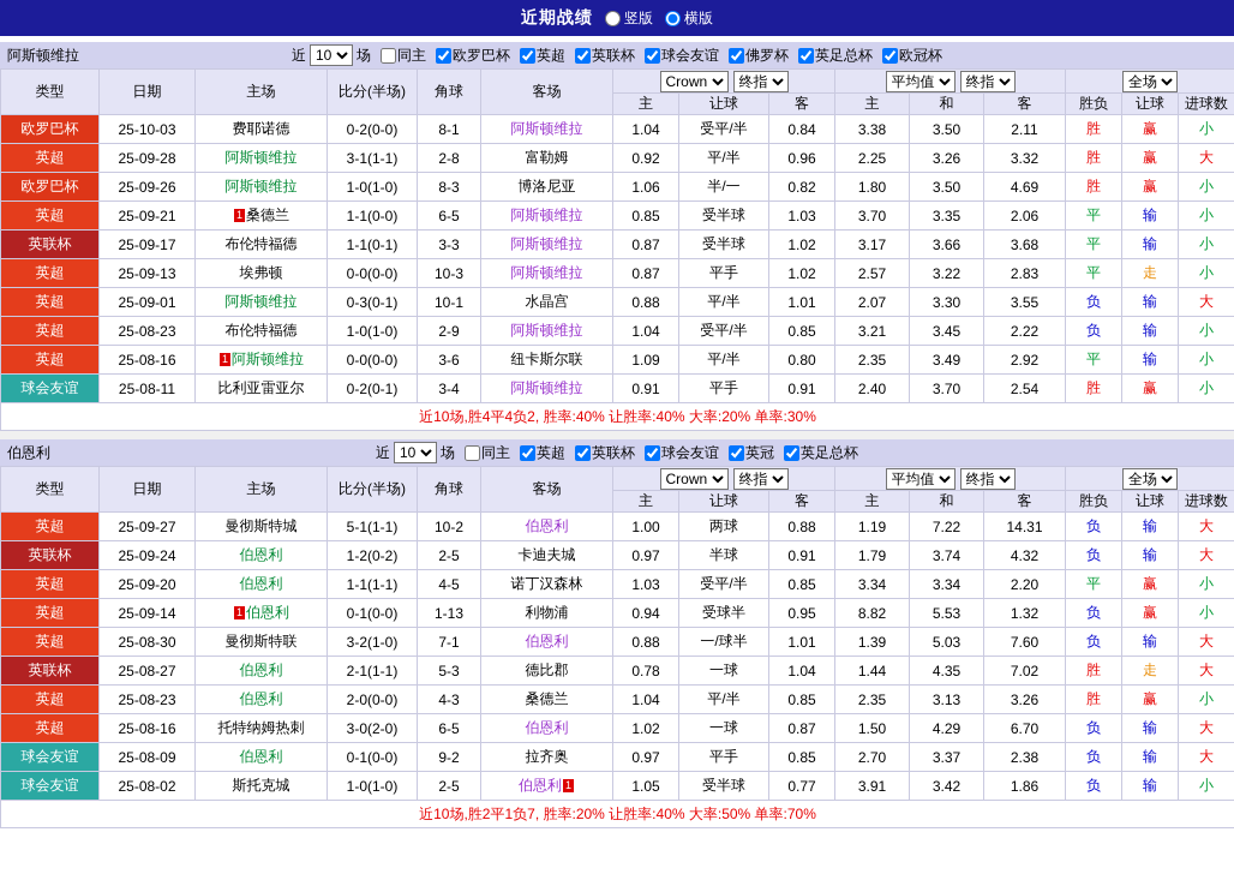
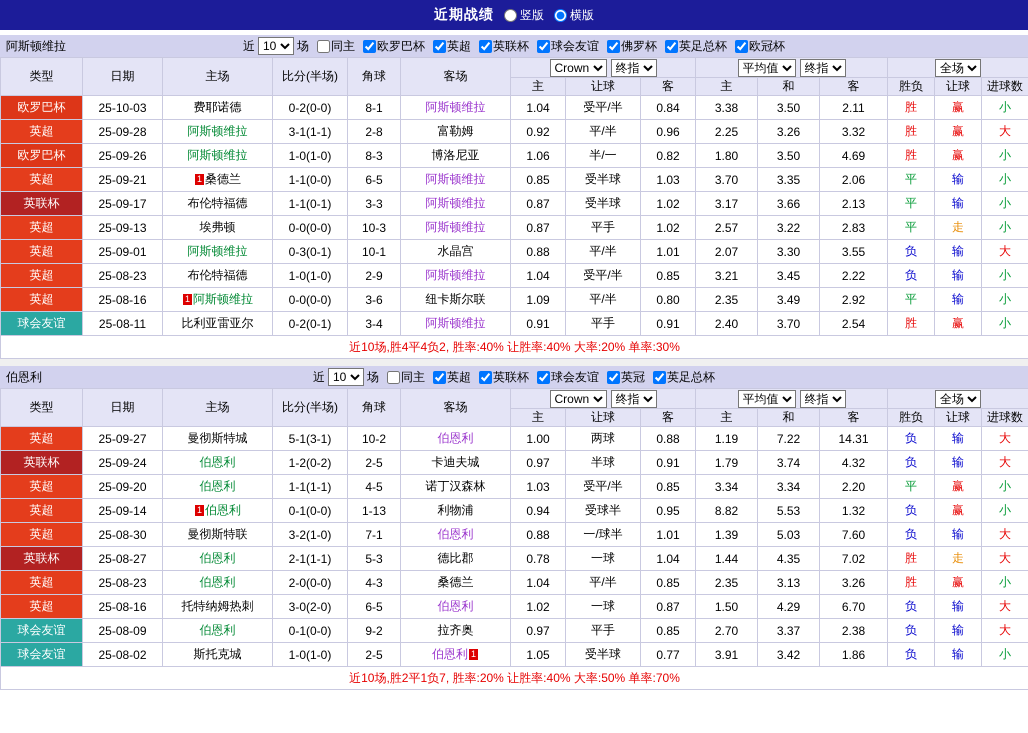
  近期战绩
  竖版
  横版
  阿斯顿维拉
  近
  10
  场
  同主
  欧罗巴杯
  英超
  英联杯
  球会友谊
  佛罗杯
  英足总杯
  欧冠杯
  类型	日期	主场	比分(半场)	角球	客场	Crown 终指	平均值 终指	全场
  主	让球	客	主	和	客	胜负	让球	进球数
  欧罗巴杯	25-10-03	费耶诺德	0-2(0-0)	8-1	阿斯顿维拉	1.04	受平/半	0.84	3.38	3.50	2.11	胜	赢	小
  英超	25-09-28	阿斯顿维拉	3-1(1-1)	2-8	富勒姆	0.92	平/半	0.96	2.25	3.26	3.32	胜	赢	大
  欧罗巴杯	25-09-26	阿斯顿维拉	1-0(1-0)	8-3	博洛尼亚	1.06	半/一	0.82	1.80	3.50	4.69	胜	赢	小
  英超	25-09-21	1 桑德兰	1-1(0-0)	6-5	阿斯顿维拉	0.85	受半球	1.03	3.70	3.35	2.06	平	输	小
- 英联杯	25-09-17	布伦特福德	1-1(0-1)	3-3	阿斯顿维拉	0.87	受半球	1.02	3.17	3.66	3.68	平	输	小
+ 英联杯	25-09-17	布伦特福德	1-1(0-1)	3-3	阿斯顿维拉	0.87	受半球	1.02	3.17	3.66	2.13	平	输	小
  英超	25-09-13	埃弗顿	0-0(0-0)	10-3	阿斯顿维拉	0.87	平手	1.02	2.57	3.22	2.83	平	走	小
  英超	25-09-01	阿斯顿维拉	0-3(0-1)	10-1	水晶宫	0.88	平/半	1.01	2.07	3.30	3.55	负	输	大
  英超	25-08-23	布伦特福德	1-0(1-0)	2-9	阿斯顿维拉	1.04	受平/半	0.85	3.21	3.45	2.22	负	输	小
  英超	25-08-16	1 阿斯顿维拉	0-0(0-0)	3-6	纽卡斯尔联	1.09	平/半	0.80	2.35	3.49	2.92	平	输	小
  球会友谊	25-08-11	比利亚雷亚尔	0-2(0-1)	3-4	阿斯顿维拉	0.91	平手	0.91	2.40	3.70	2.54	胜	赢	小
  近10场,胜4平4负2, 胜率:40% 让胜率:40% 大率:20% 单率:30%
  伯恩利
  近
  10
  场
  同主
  英超
  英联杯
  球会友谊
  英冠
  英足总杯
  类型	日期	主场	比分(半场)	角球	客场	Crown 终指	平均值 终指	全场
  主	让球	客	主	和	客	胜负	让球	进球数
- 英超	25-09-27	曼彻斯特城	5-1(1-1)	10-2	伯恩利	1.00	两球	0.88	1.19	7.22	14.31	负	输	大
+ 英超	25-09-27	曼彻斯特城	5-1(3-1)	10-2	伯恩利	1.00	两球	0.88	1.19	7.22	14.31	负	输	大
  英联杯	25-09-24	伯恩利	1-2(0-2)	2-5	卡迪夫城	0.97	半球	0.91	1.79	3.74	4.32	负	输	大
  英超	25-09-20	伯恩利	1-1(1-1)	4-5	诺丁汉森林	1.03	受平/半	0.85	3.34	3.34	2.20	平	赢	小
  英超	25-09-14	1 伯恩利	0-1(0-0)	1-13	利物浦	0.94	受球半	0.95	8.82	5.53	1.32	负	赢	小
  英超	25-08-30	曼彻斯特联	3-2(1-0)	7-1	伯恩利	0.88	一/球半	1.01	1.39	5.03	7.60	负	输	大
  英联杯	25-08-27	伯恩利	2-1(1-1)	5-3	德比郡	0.78	一球	1.04	1.44	4.35	7.02	胜	走	大
  英超	25-08-23	伯恩利	2-0(0-0)	4-3	桑德兰	1.04	平/半	0.85	2.35	3.13	3.26	胜	赢	小
  英超	25-08-16	托特纳姆热刺	3-0(2-0)	6-5	伯恩利	1.02	一球	0.87	1.50	4.29	6.70	负	输	大
  球会友谊	25-08-09	伯恩利	0-1(0-0)	9-2	拉齐奥	0.97	平手	0.85	2.70	3.37	2.38	负	输	大
  球会友谊	25-08-02	斯托克城	1-0(1-0)	2-5	伯恩利 1	1.05	受半球	0.77	3.91	3.42	1.86	负	输	小
  近10场,胜2平1负7, 胜率:20% 让胜率:40% 大率:50% 单率:70%
